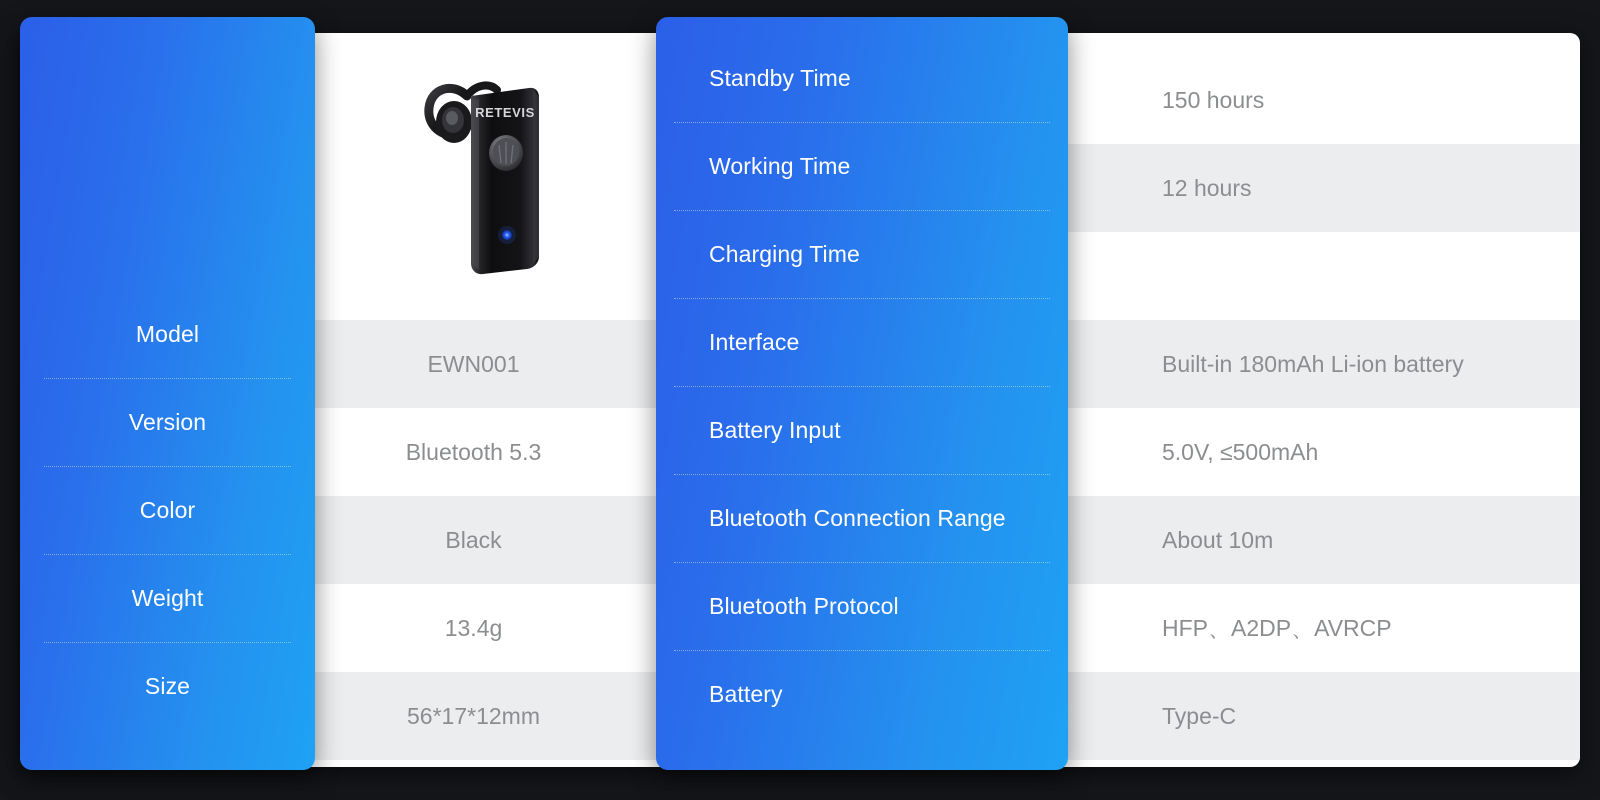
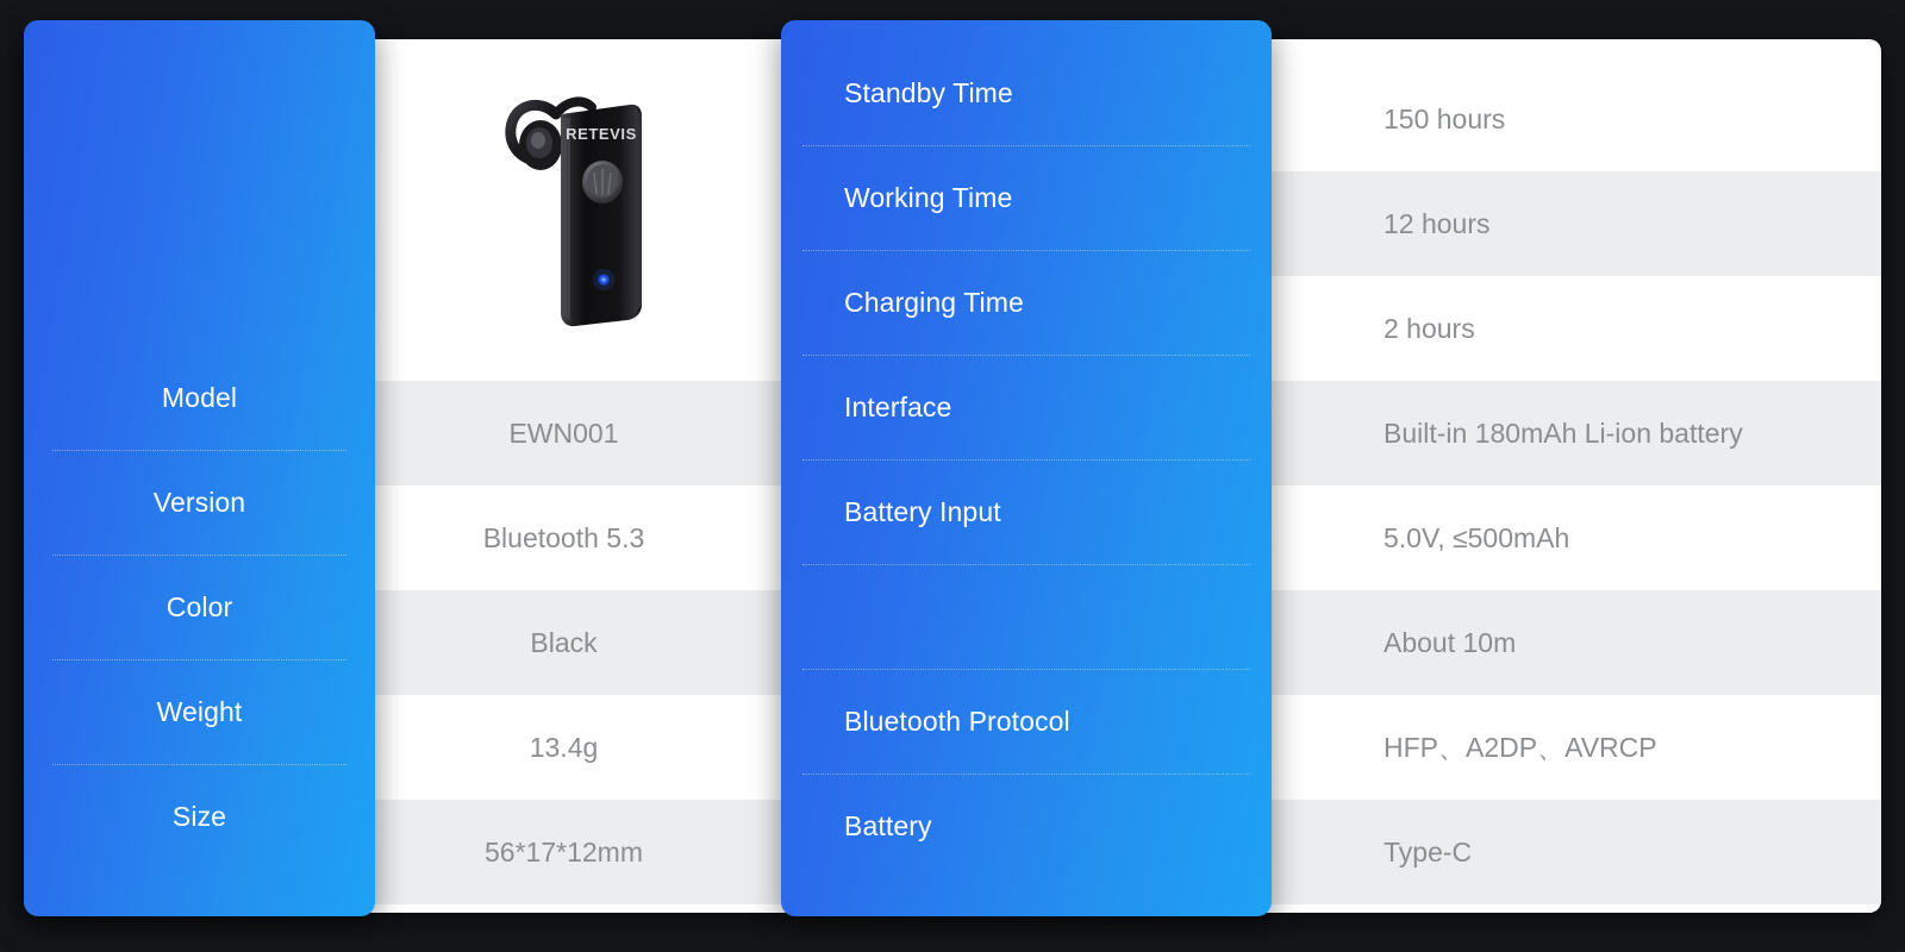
  RETEVIS
  Model
  Version
  Color
  Weight
  Size
  EWN001
  Bluetooth 5.3
  Black
  13.4g
  56*17*12mm
  Standby Time
  Working Time
  Charging Time
  Interface
  Battery Input
- Bluetooth Connection Range
  Bluetooth Protocol
  Battery
  150 hours
  12 hours
+ 2 hours
  Built-in 180mAh Li-ion battery
  5.0V, ≤500mAh
  About 10m
  HFP、A2DP、AVRCP
  Type-C
